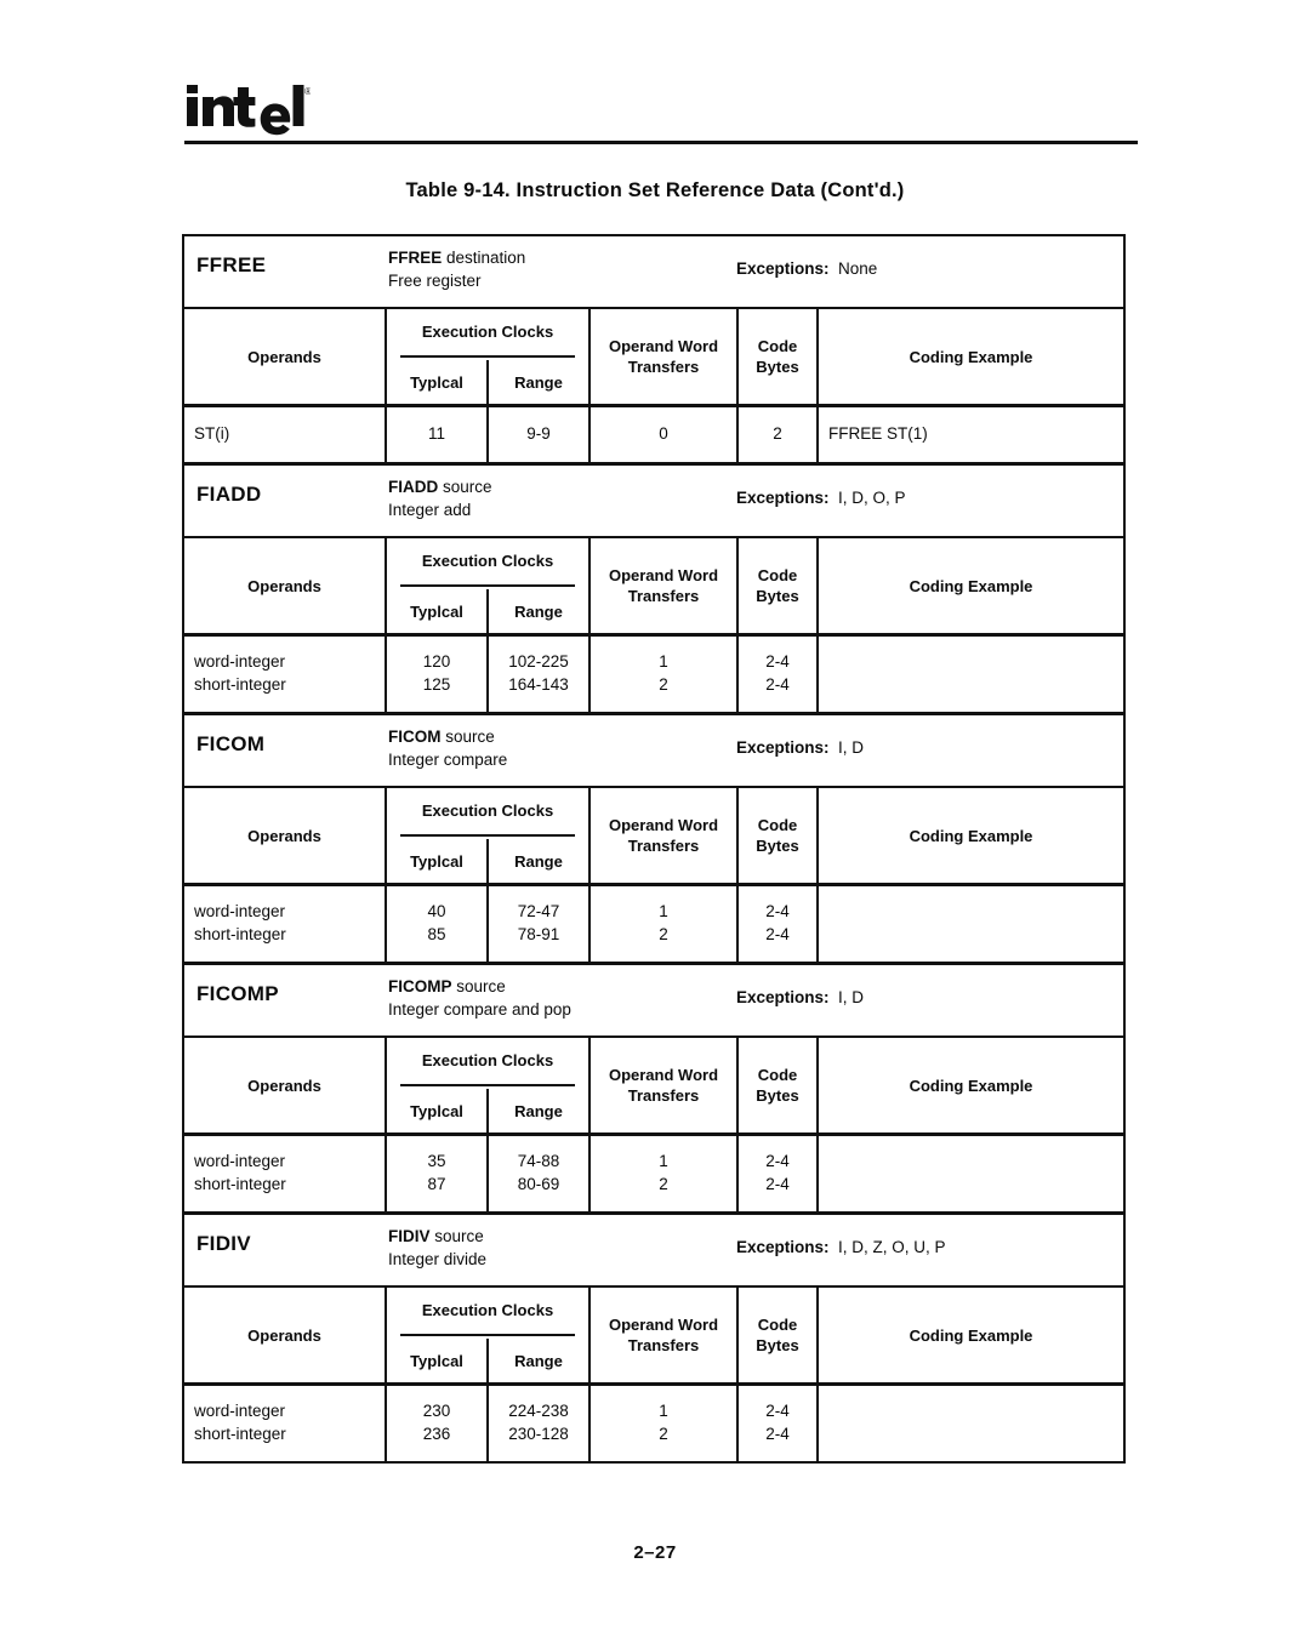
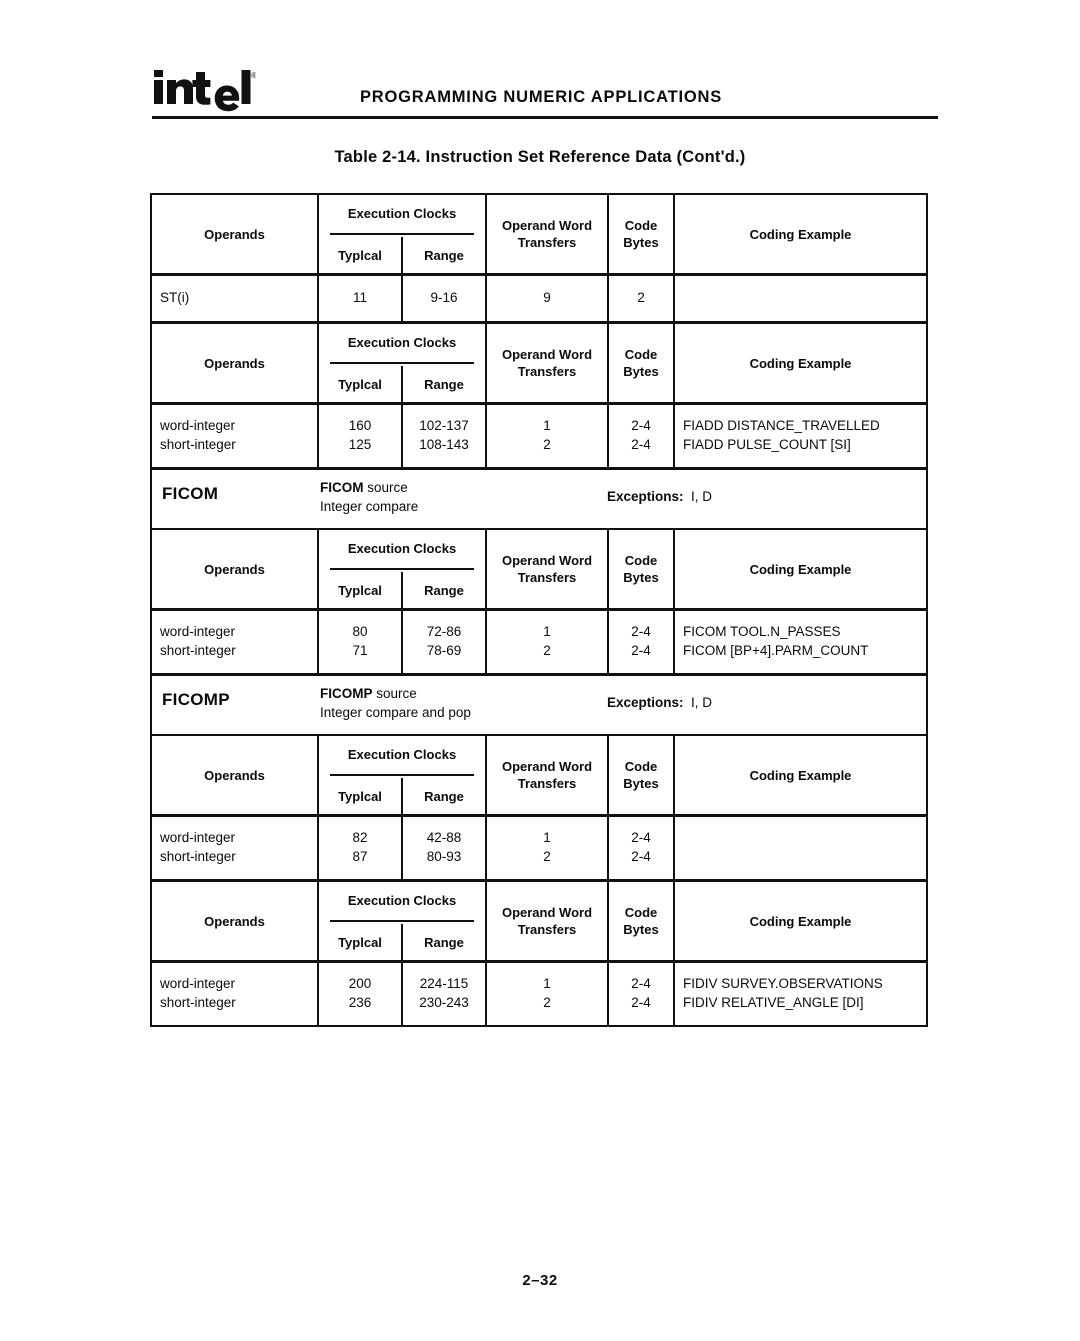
  ®
+ PROGRAMMING NUMERIC APPLICATIONS
- Table 9-14. Instruction Set Reference Data (Cont'd.)
+ Table 2-14. Instruction Set Reference Data (Cont'd.)
- FFREE
- FFREE destination
- Free register
- Exceptions: None
  Operands
  Execution Clocks
  Typlcal
  Range
  Operand Word
  Transfers
  Code
  Bytes
  Coding Example
  ST(i)
  11
- 9-9
+ 9-16
- 0
+ 9
  2
- FFREE ST(1)
- FIADD
- FIADD source
- Integer add
- Exceptions: I, D, O, P
  Operands
  Execution Clocks
  Typlcal
  Range
  Operand Word
  Transfers
  Code
  Bytes
  Coding Example
  word-integer
  short-integer
- 120
+ 160
  125
- 102-225
+ 102-137
- 164-143
+ 108-143
  1
  2
  2-4
  2-4
+ FIADD DISTANCE_TRAVELLED
+ FIADD PULSE_COUNT [SI]
  FICOM
  FICOM source
  Integer compare
  Exceptions: I, D
  Operands
  Execution Clocks
  Typlcal
  Range
  Operand Word
  Transfers
  Code
  Bytes
  Coding Example
  word-integer
  short-integer
- 40
+ 80
- 85
+ 71
- 72-47
+ 72-86
- 78-91
+ 78-69
  1
  2
  2-4
  2-4
+ FICOM TOOL.N_PASSES
+ FICOM [BP+4].PARM_COUNT
  FICOMP
  FICOMP source
  Integer compare and pop
  Exceptions: I, D
  Operands
  Execution Clocks
  Typlcal
  Range
  Operand Word
  Transfers
  Code
  Bytes
  Coding Example
  word-integer
  short-integer
- 35
+ 82
  87
- 74-88
+ 42-88
- 80-69
+ 80-93
  1
  2
  2-4
  2-4
- FIDIV
- FIDIV source
- Integer divide
- Exceptions: I, D, Z, O, U, P
  Operands
  Execution Clocks
  Typlcal
  Range
  Operand Word
  Transfers
  Code
  Bytes
  Coding Example
  word-integer
  short-integer
- 230
+ 200
  236
- 224-238
+ 224-115
- 230-128
+ 230-243
  1
  2
  2-4
  2-4
+ FIDIV SURVEY.OBSERVATIONS
+ FIDIV RELATIVE_ANGLE [DI]
- 2–27
+ 2–32
